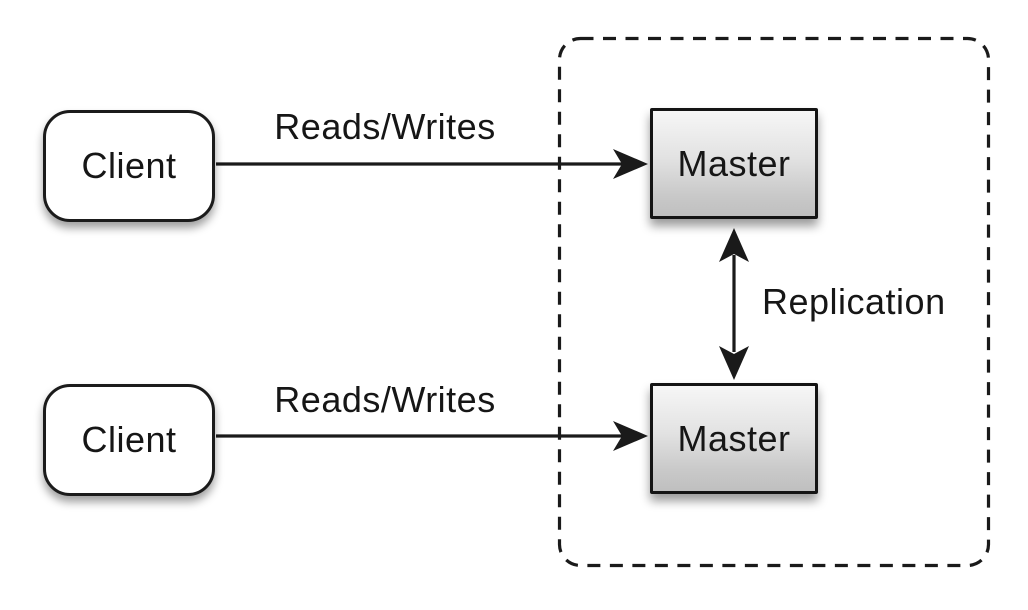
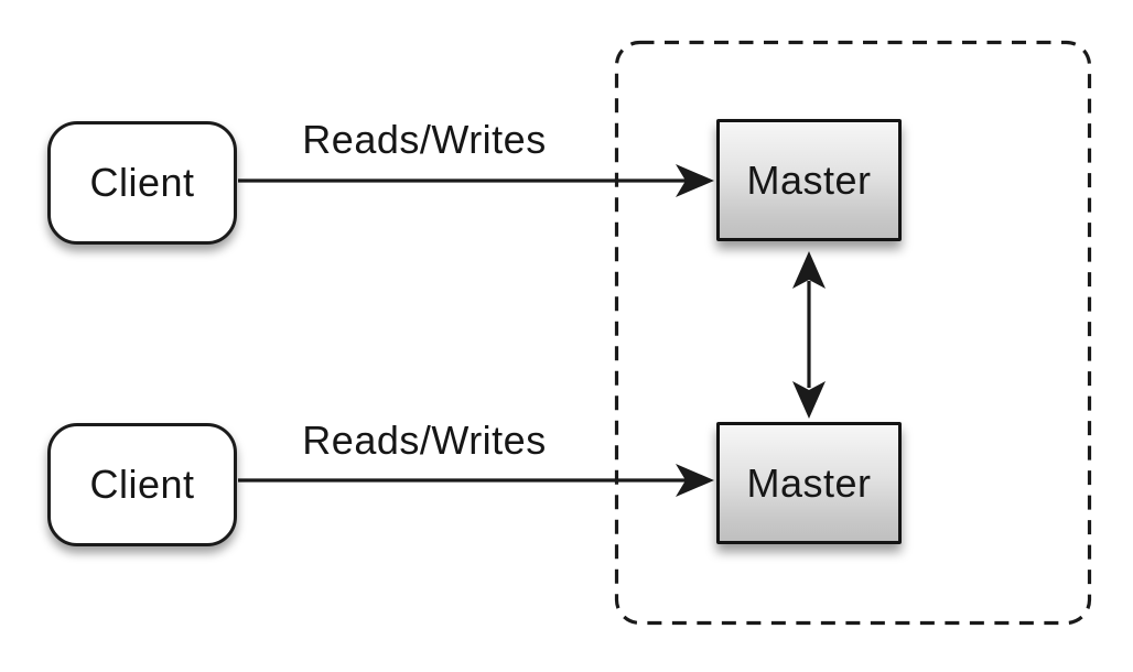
  Client
  Client
  Master
  Master
  Reads/Writes
  Reads/Writes
- Replication
